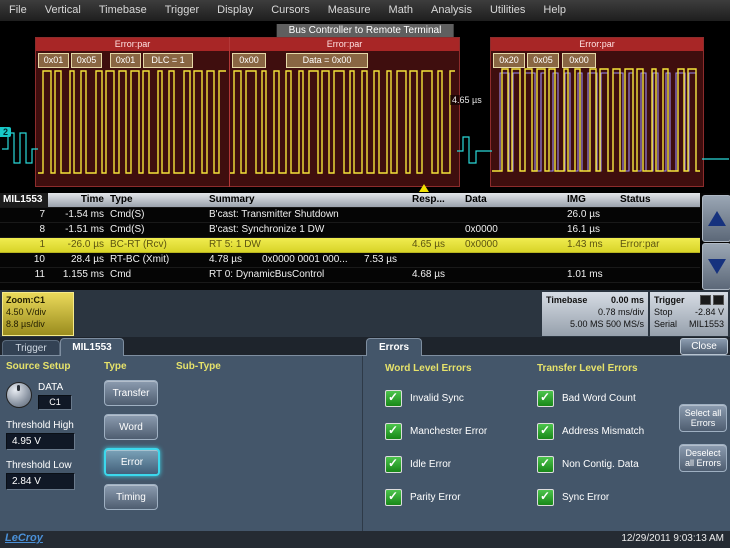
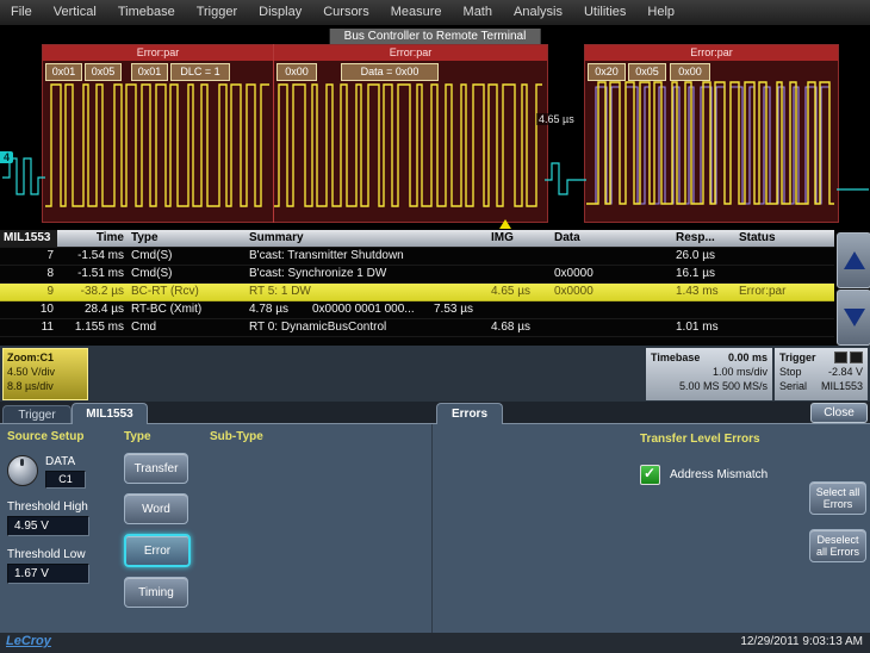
  File
  Vertical
  Timebase
  Trigger
  Display
  Cursors
  Measure
  Math
  Analysis
  Utilities
  Help
  Bus Controller to Remote Terminal
  Error:par
  0x01
  0x05
  0x01
  DLC = 1
  Error:par
  0x00
  Data = 0x00
  Error:par
  0x20
  0x05
  0x00
  4.65 µs
- 2
+ 4
  MIL1553
  Time
  Type
  Summary
- Resp...
+ IMG
  Data
- IMG
+ Resp...
  Status
  7
  -1.54 ms
  Cmd(S)
  B'cast: Transmitter Shutdown
  26.0 µs
  8
  -1.51 ms
  Cmd(S)
  B'cast: Synchronize 1 DW
  0x0000
  16.1 µs
- 1
+ 9
- -26.0 µs
+ -38.2 µs
  BC-RT (Rcv)
  RT 5: 1 DW
  4.65 µs
  0x0000
  1.43 ms
  Error:par
  10
  28.4 µs
  RT-BC (Xmit)
  4.78 µs
  0x0000 0001 000...
  7.53 µs
  11
  1.155 ms
  Cmd
  RT 0: DynamicBusControl
  4.68 µs
  1.01 ms
  Zoom:C1
  4.50 V/div
  8.8 µs/div
  Timebase
  0.00 ms
- 0.78 ms/div
+ 1.00 ms/div
  5.00 MS 500 MS/s
  Trigger
  Stop
  -2.84 V
  Serial
  MIL1553
  Trigger
  MIL1553
  Errors
  Close
  Source Setup
  DATA
  C1
  Threshold High
  4.95 V
  Threshold Low
- 2.84 V
+ 1.67 V
  Type
  Transfer
  Word
  Error
  Timing
  Sub-Type
- Word Level Errors
- Invalid Sync
- Manchester Error
- Idle Error
- Parity Error
  Transfer Level Errors
- Bad Word Count
  Address Mismatch
- Non Contig. Data
- Sync Error
  Select all Errors
  Deselect all Errors
  LeCroy
  12/29/2011 9:03:13 AM
